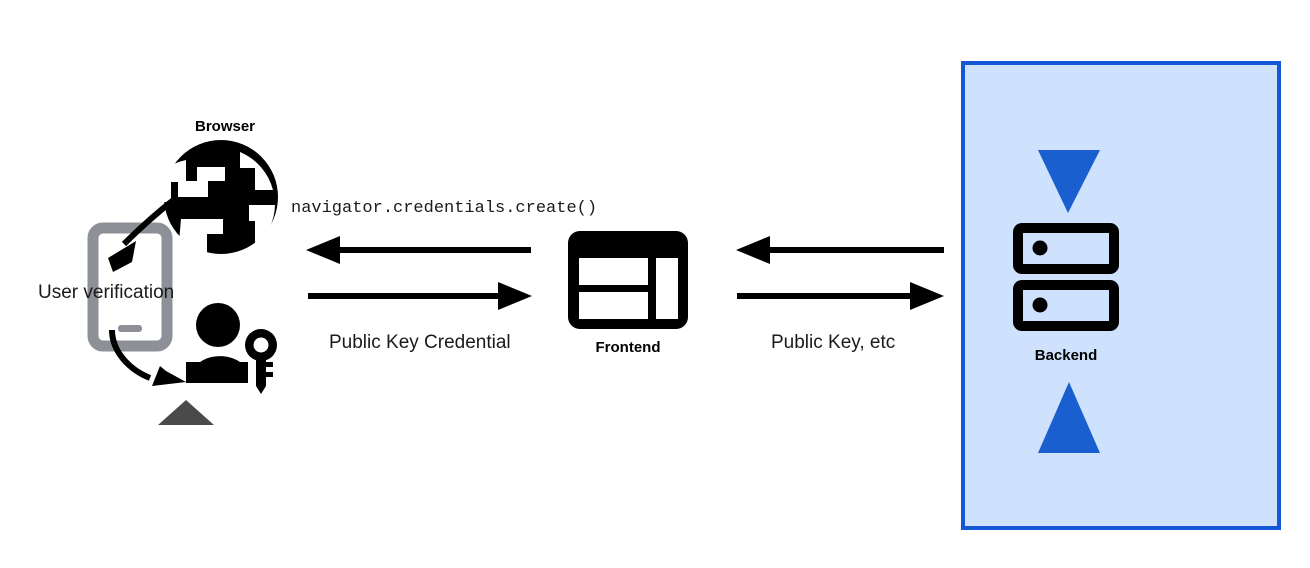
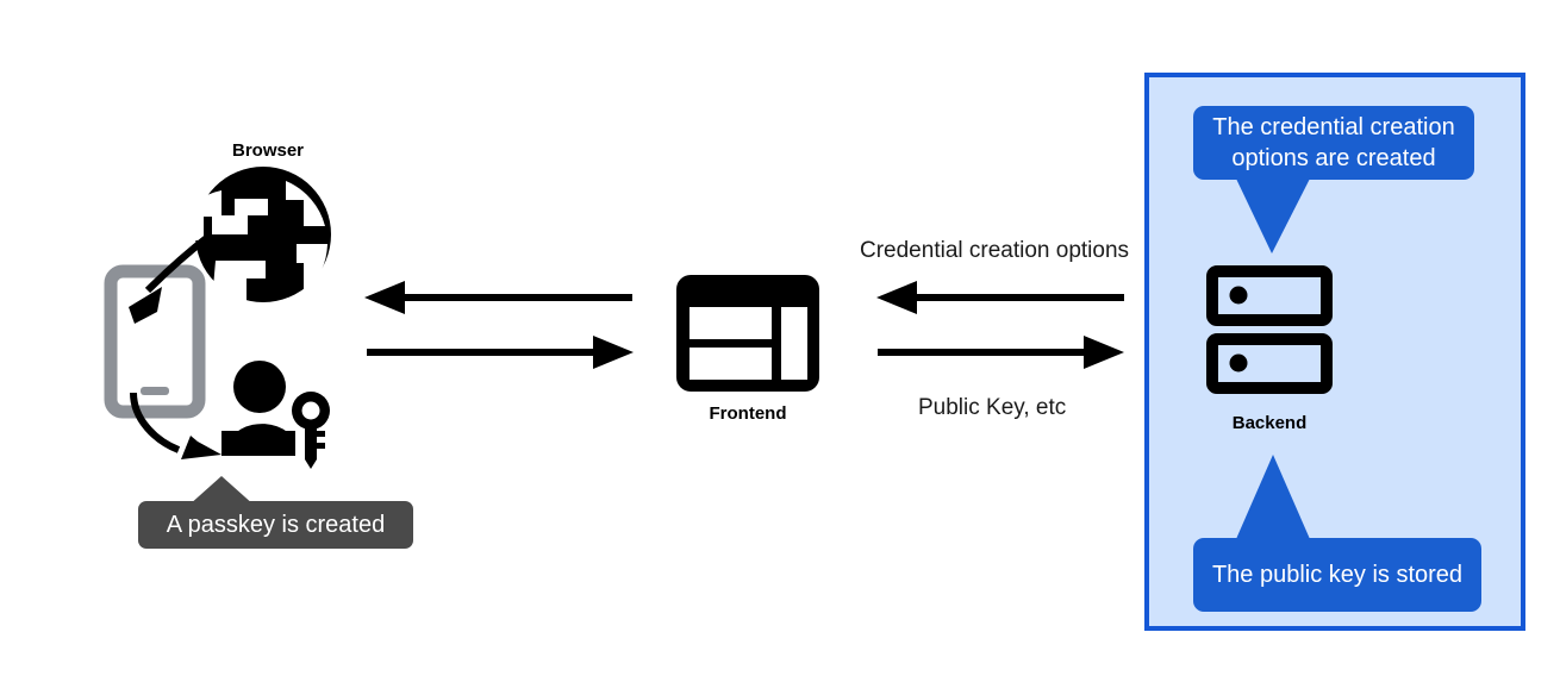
+ The credential creation options are created
+ The public key is stored
+ A passkey is created
  Browser
- User verification
- navigator.credentials.create()
- Public Key Credential
  Frontend
+ Credential creation options
  Public Key, etc
  Backend
